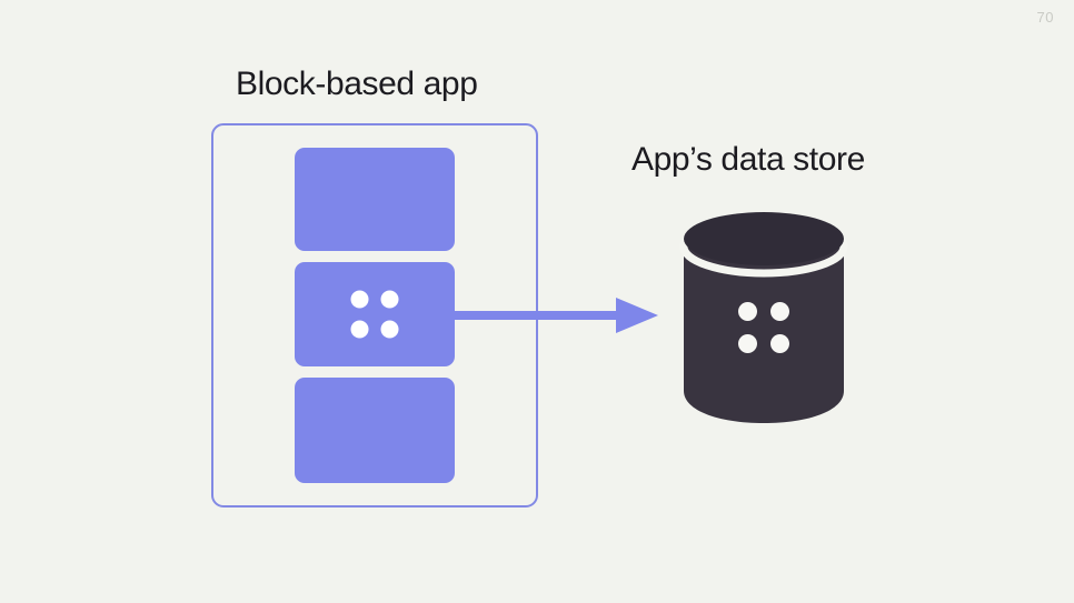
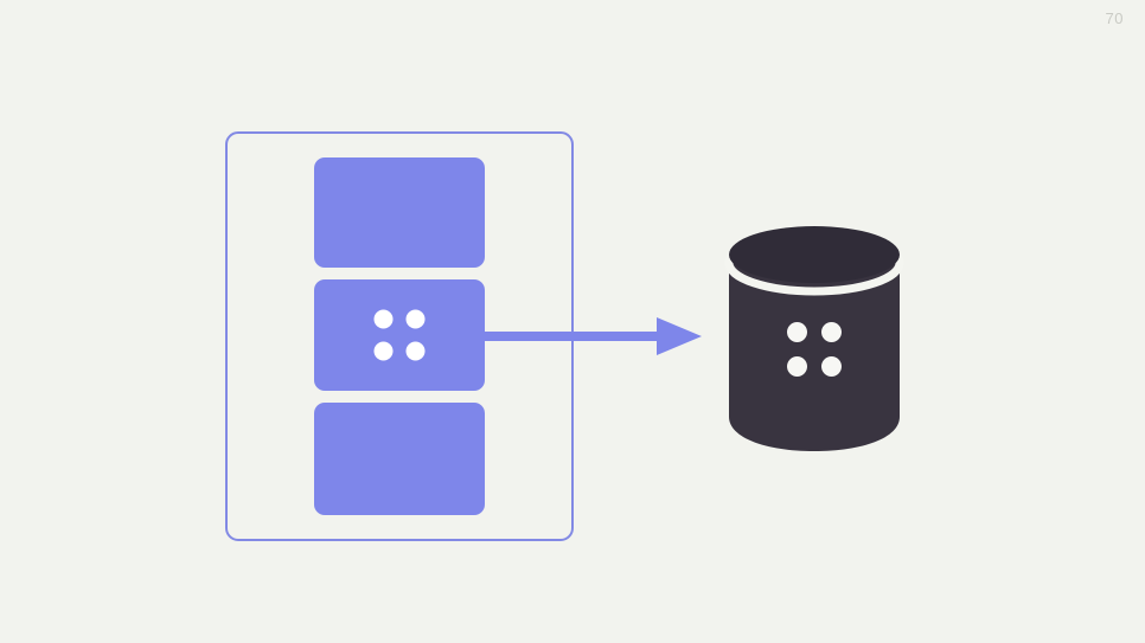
  70
- Block-based app
- App’s data store
